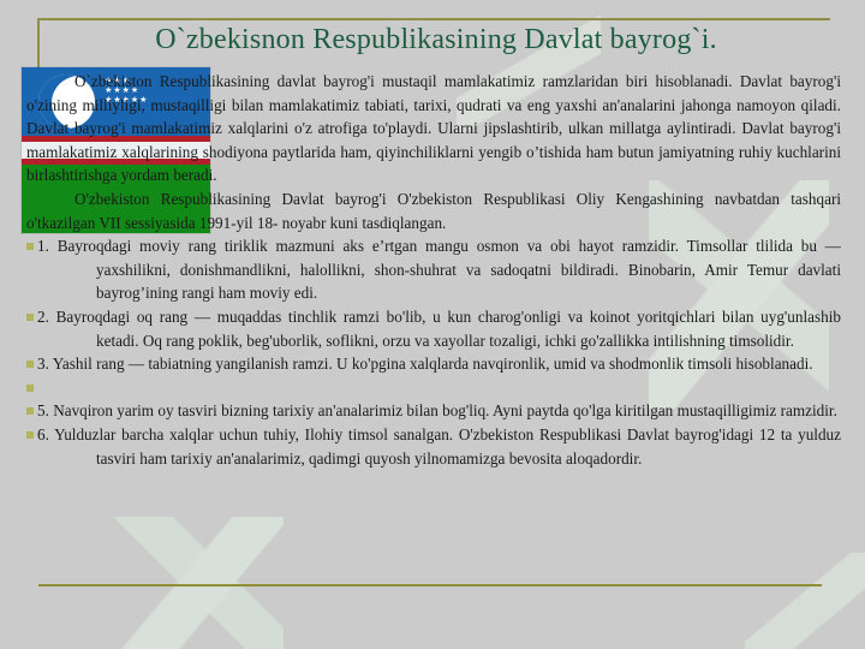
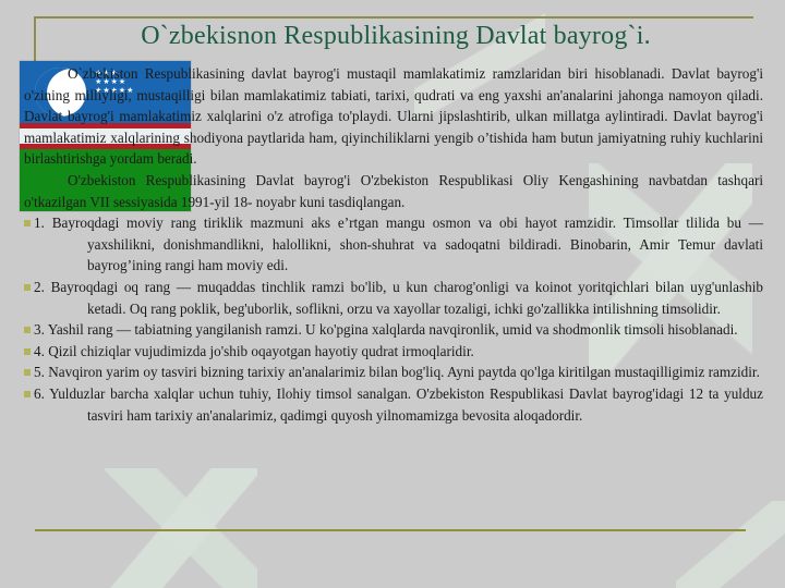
  O`zbekisnon Respublikasining Davlat bayrog`i.
  ★★★
  ★★★★
  ★★★★★
  O`zbekiston Respublikasining davlat bayrog'i mustaqil mamlakatimiz ramzlaridan biri hisoblanadi. Davlat bayrog'i o'zining milliyligi, mustaqilligi bilan mamlakatimiz tabiati, tarixi, qudrati va eng yaxshi an'analarini jahonga namoyon qiladi. Davlat bayrog'i mamlakatimiz xalqlarini o'z atrofiga to'playdi. Ularni jipslashtirib, ulkan millatga aylintiradi. Davlat bayrog'i mamlakatimiz xalqlarining shodiyona paytlarida ham, qiyinchiliklarni yengib o’tishida ham butun jamiyatning ruhiy kuchlarini birlashtirishga yordam beradi.
  O'zbekiston Respublikasining Davlat bayrog'i O'zbekiston Respublikasi Oliy Kengashining navbatdan tashqari o'tkazilgan VII sessiyasida 1991-yil 18- noyabr kuni tasdiqlangan.
  1. Bayroqdagi moviy rang tiriklik mazmuni aks e’rtgan mangu osmon va obi hayot ramzidir. Timsollar tlilida bu — yaxshilikni, donishmandlikni, halollikni, shon-shuhrat va sadoqatni bildiradi. Binobarin, Amir Temur davlati bayrog’ining rangi ham moviy edi.
  2. Bayroqdagi oq rang — muqaddas tinchlik ramzi bo'lib, u kun charog'onligi va koinot yoritqichlari bilan uyg'unlashib ketadi. Oq rang poklik, beg'uborlik, soflikni, orzu va xayollar tozaligi, ichki go'zallikka intilishning timsolidir.
  3. Yashil rang — tabiatning yangilanish ramzi. U ko'pgina xalqlarda navqironlik, umid va shodmonlik timsoli hisoblanadi.
+ 4. Qizil chiziqlar vujudimizda jo'shib oqayotgan hayotiy qudrat irmoqlaridir.
  5. Navqiron yarim oy tasviri bizning tarixiy an'analarimiz bilan bog'liq. Ayni paytda qo'lga kiritilgan mustaqilligimiz ramzidir.
  6. Yulduzlar barcha xalqlar uchun tuhiy, Ilohiy timsol sanalgan. O'zbekiston Respublikasi Davlat bayrog'idagi 12 ta yulduz tasviri ham tarixiy an'analarimiz, qadimgi quyosh yilnomamizga bevosita aloqadordir.
